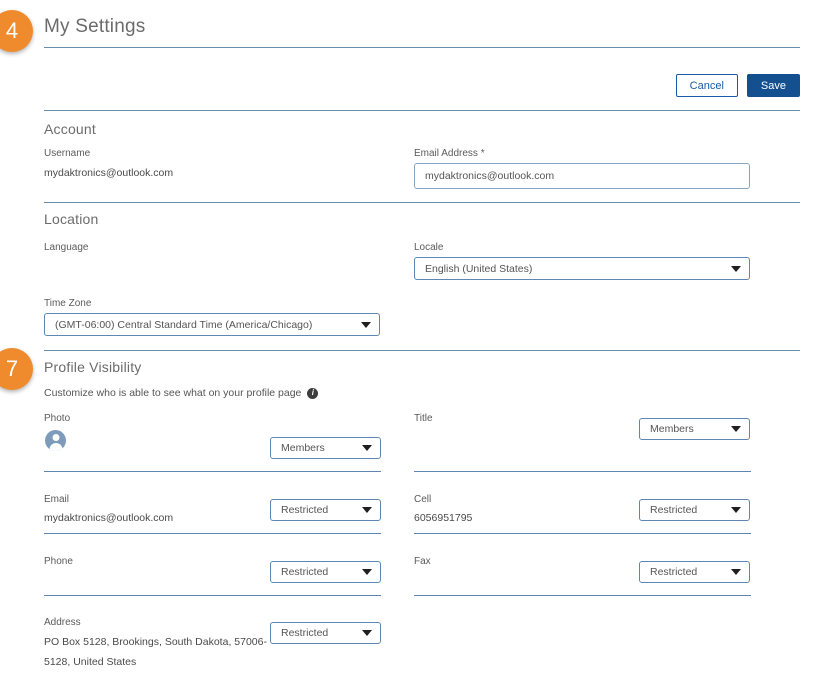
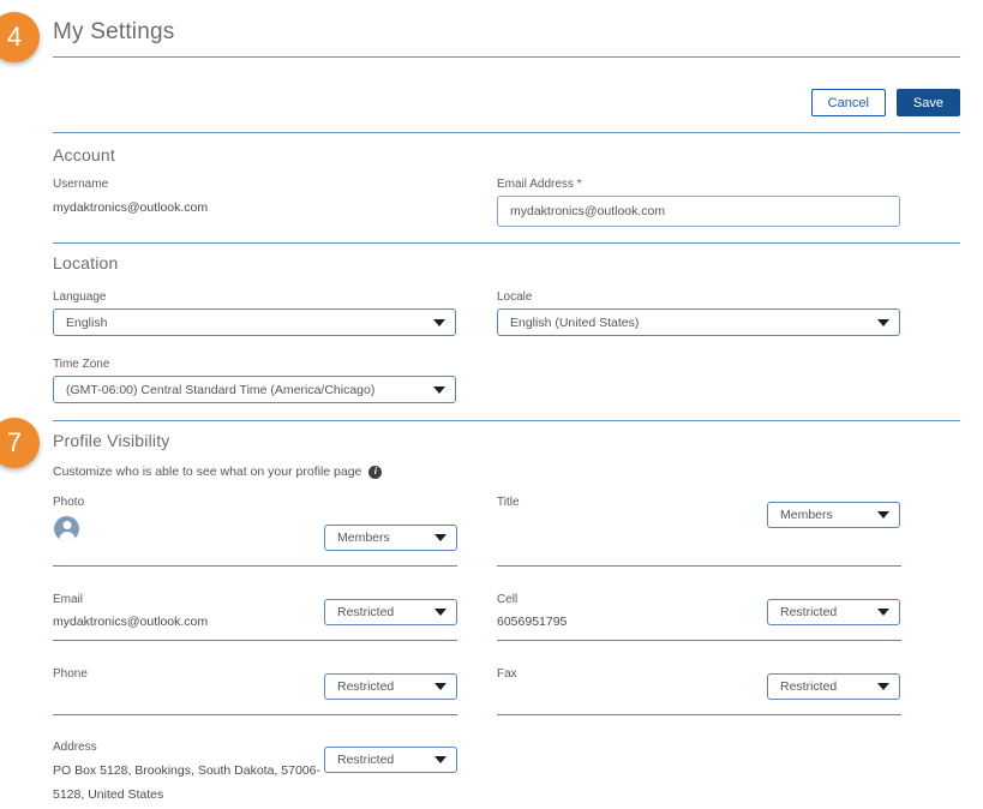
  4
  7
  My Settings
  Cancel
  Save
  Account
  Username
  mydaktronics@outlook.com
  Email Address *
  mydaktronics@outlook.com
  Location
  Language
+ English
  Locale
  English (United States)
  Time Zone
  (GMT-06:00) Central Standard Time (America/Chicago)
  Profile Visibility
  Customize who is able to see what on your profile page
  i
  Photo
  Members
  Title
  Members
  Email
  mydaktronics@outlook.com
  Restricted
  Cell
  6056951795
  Restricted
  Phone
  Restricted
  Fax
  Restricted
  Address
  PO Box 5128, Brookings, South Dakota, 57006-5128, United States
  Restricted
